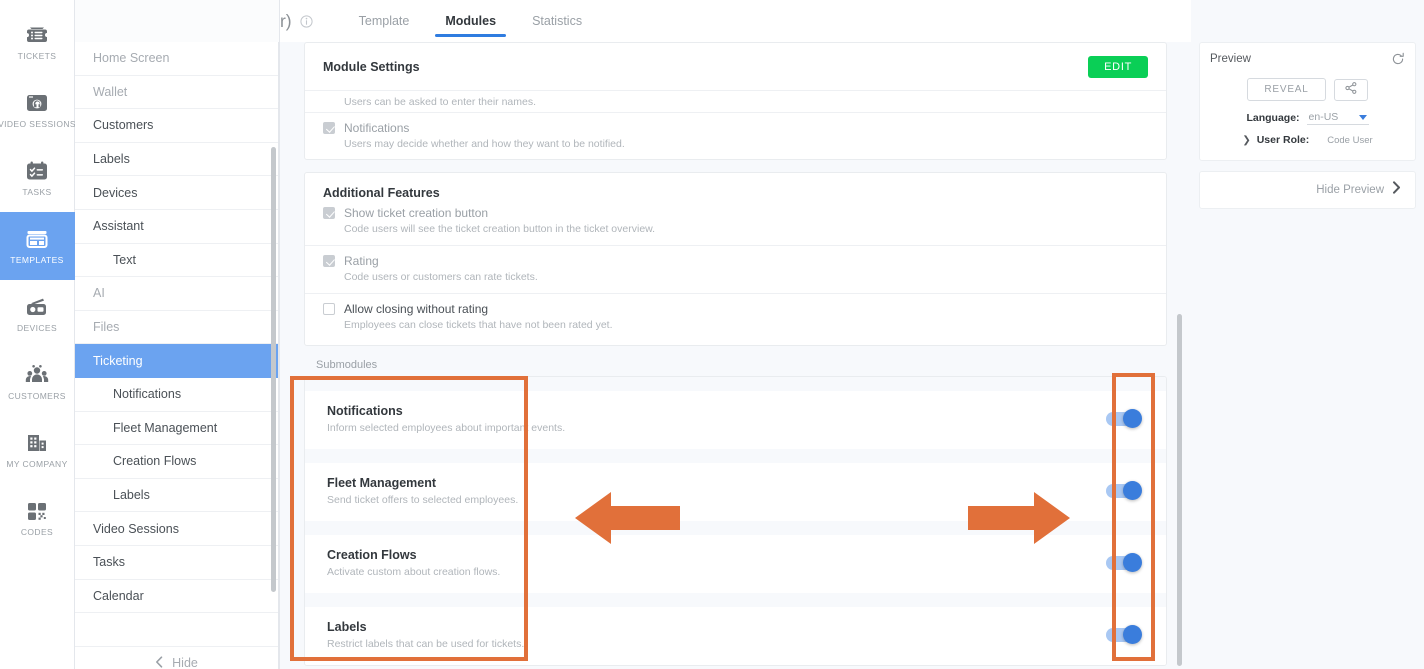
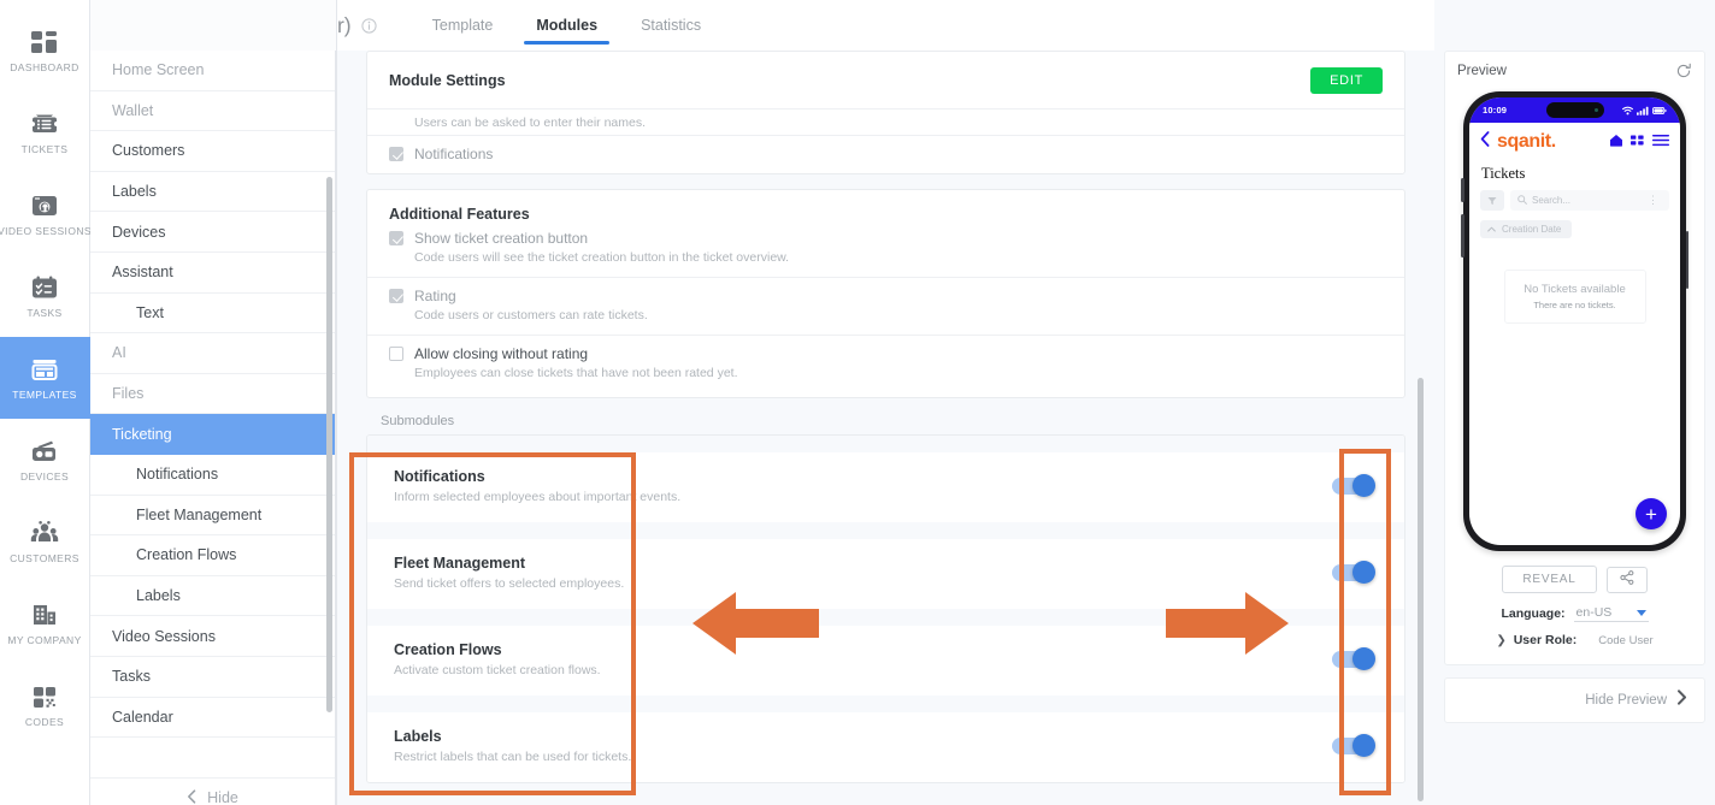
+ DASHBOARD
  TICKETS
  VIDEO SESSIONS
  TASKS
  TEMPLATES
  DEVICES
  CUSTOMERS
  MY COMPANY
  CODES
  Home Screen
  Wallet
  Customers
  Labels
  Devices
  Assistant
  Text
  AI
  Files
  Ticketing
  Notifications
  Fleet Management
  Creation Flows
  Labels
  Video Sessions
  Tasks
  Calendar
  Hide
  Template
  Modules
  Statistics
  Module Settings
  EDIT
  Users can be asked to enter their names.
  Notifications
- Users may decide whether and how they want to be notified.
  Additional Features
  Show ticket creation button
  Code users will see the ticket creation button in the ticket overview.
  Rating
  Code users or customers can rate tickets.
  Allow closing without rating
  Employees can close tickets that have not been rated yet.
  Submodules
  Notifications
  Inform selected employees about important events.
  Fleet Management
  Send ticket offers to selected employees.
  Creation Flows
- Activate custom about creation flows.
+ Activate custom ticket creation flows.
  Labels
  Restrict labels that can be used for tickets.
  Preview
+ 10:09
+ sqanit.
+ Tickets
+ Search...
+ ⋮
+ Creation Date
+ No Tickets available
+ There are no tickets.
+ +
  REVEAL
  Language:
  en-US
  ❯
  User Role:
  Code User
  Hide Preview
